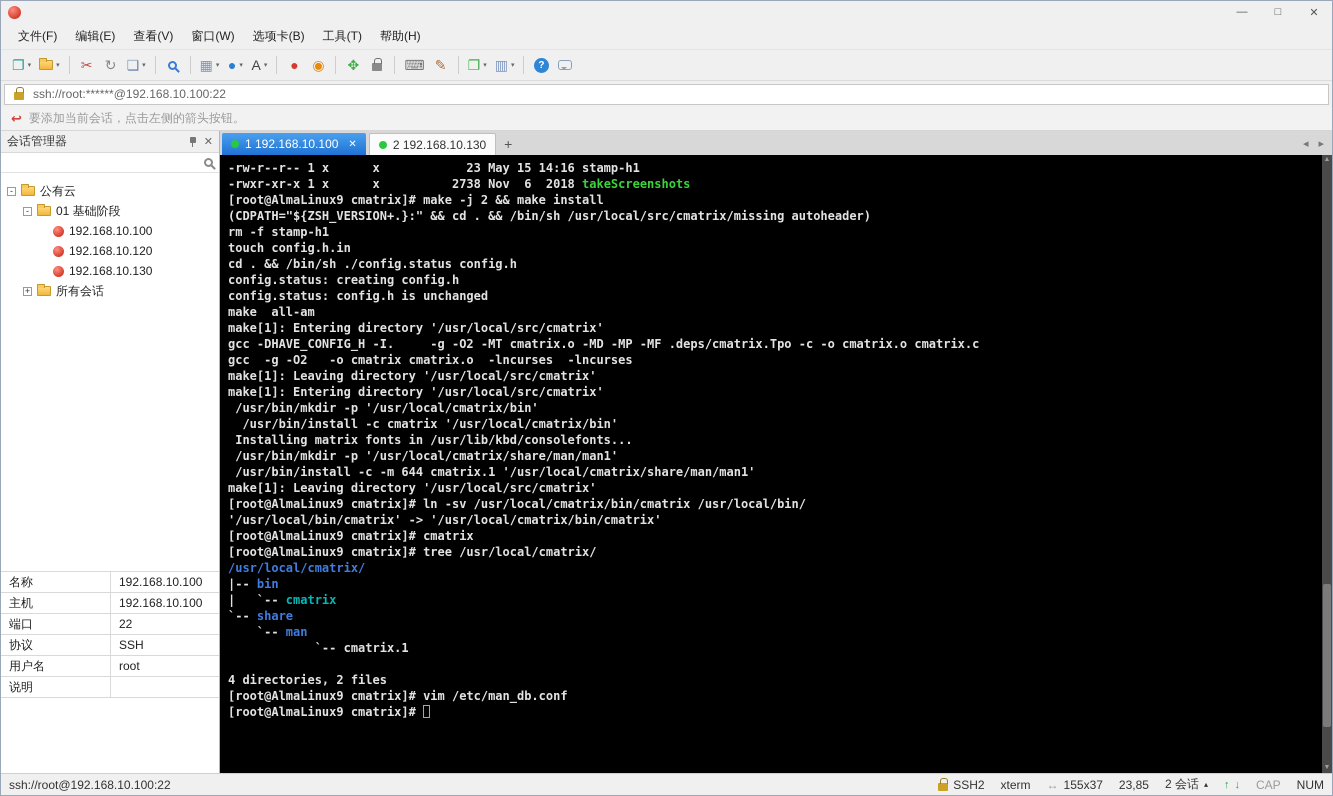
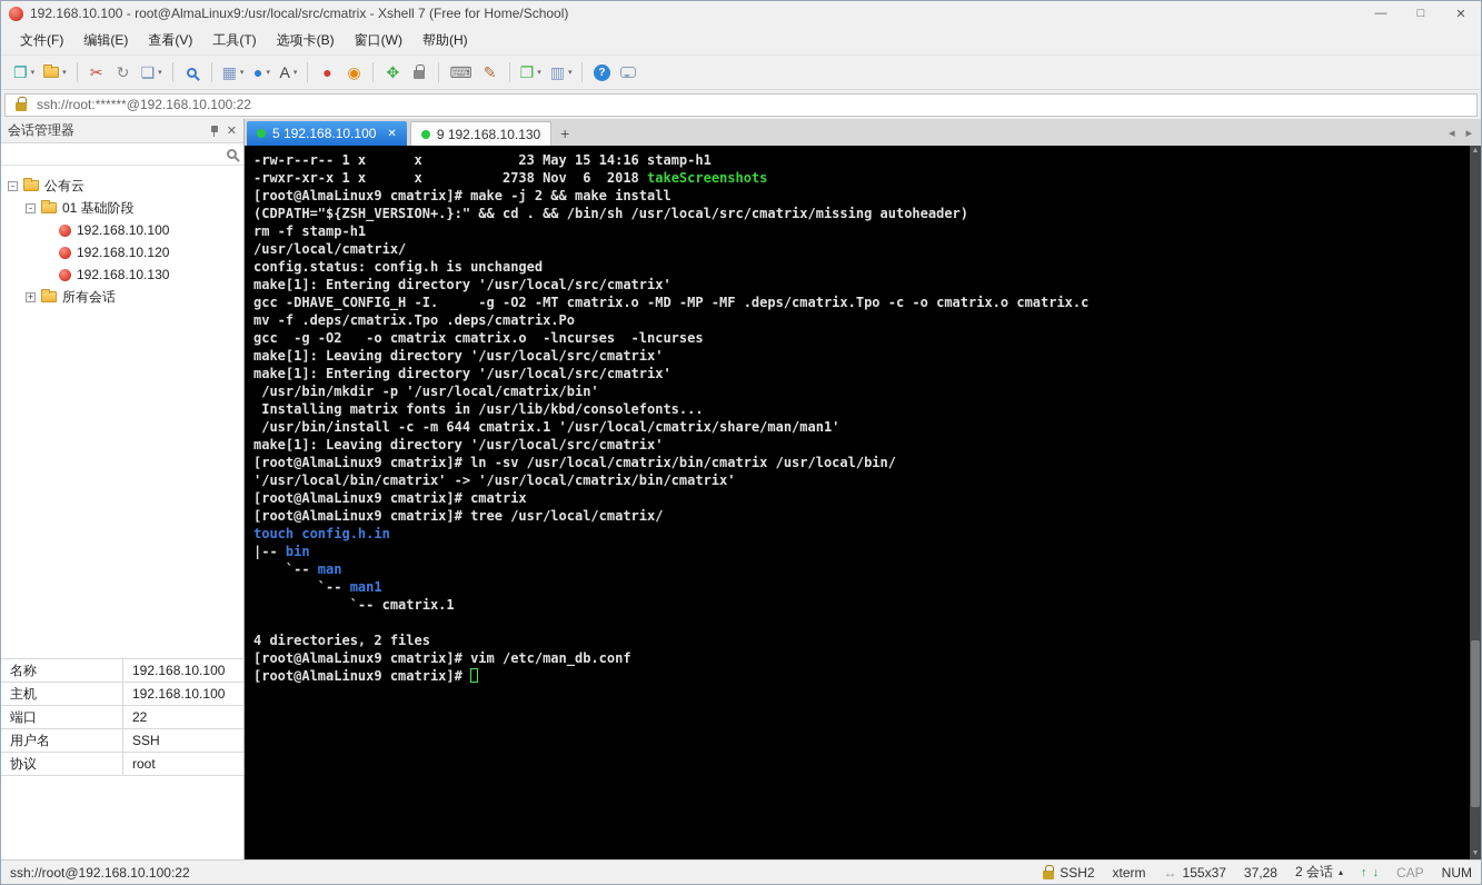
+ 192.168.10.100 - root@AlmaLinux9:/usr/local/src/cmatrix - Xshell 7 (Free for Home/School)
  —
  □
  ✕
  文件(F)
  编辑(E)
  查看(V)
- 窗口(W)
+ 工具(T)
  选项卡(B)
- 工具(T)
+ 窗口(W)
  帮助(H)
  ❐
  ✂
  ↻
  ❏
  ▦
  ●
  A
  ●
  ◉
  ✥
  ⌨
  ✎
  ❐
  ▥
  ?
  ssh://root:******@192.168.10.100:22
- ↩
- 要添加当前会话，点击左侧的箭头按钮。
  会话管理器
  ✕
  -
  公有云
  -
  01 基础阶段
  192.168.10.100
  192.168.10.120
  192.168.10.130
  +
  所有会话
  名称
  192.168.10.100
  主机
  192.168.10.100
  端口
  22
- 协议
+ 用户名
  SSH
- 用户名
+ 协议
  root
- 说明
- 1 192.168.10.100
+ 5 192.168.10.100
  ✕
- 2 192.168.10.130
+ 9 192.168.10.130
  +
  ◂
  ▸
  -rw-r--r-- 1 x x 23 May 15 14:16 stamp-h1
  -rwxr-xr-x 1 x x 2738 Nov 6 2018 takeScreenshots
  [root@AlmaLinux9 cmatrix]# make -j 2 && make install
  (CDPATH="${ZSH_VERSION+.}:" && cd . && /bin/sh /usr/local/src/cmatrix/missing autoheader)
  rm -f stamp-h1
- touch config.h.in
+ /usr/local/cmatrix/
- cd . && /bin/sh ./config.status config.h
- config.status: creating config.h
  config.status: config.h is unchanged
- make all-am
  make[1]: Entering directory '/usr/local/src/cmatrix'
  gcc -DHAVE_CONFIG_H -I. -g -O2 -MT cmatrix.o -MD -MP -MF .deps/cmatrix.Tpo -c -o cmatrix.o cmatrix.c
+ mv -f .deps/cmatrix.Tpo .deps/cmatrix.Po
  gcc -g -O2 -o cmatrix cmatrix.o -lncurses -lncurses
  make[1]: Leaving directory '/usr/local/src/cmatrix'
  make[1]: Entering directory '/usr/local/src/cmatrix'
  /usr/bin/mkdir -p '/usr/local/cmatrix/bin'
- /usr/bin/install -c cmatrix '/usr/local/cmatrix/bin'
  Installing matrix fonts in /usr/lib/kbd/consolefonts...
- /usr/bin/mkdir -p '/usr/local/cmatrix/share/man/man1'
  /usr/bin/install -c -m 644 cmatrix.1 '/usr/local/cmatrix/share/man/man1'
  make[1]: Leaving directory '/usr/local/src/cmatrix'
  [root@AlmaLinux9 cmatrix]# ln -sv /usr/local/cmatrix/bin/cmatrix /usr/local/bin/
  '/usr/local/bin/cmatrix' -> '/usr/local/cmatrix/bin/cmatrix'
  [root@AlmaLinux9 cmatrix]# cmatrix
  [root@AlmaLinux9 cmatrix]# tree /usr/local/cmatrix/
- /usr/local/cmatrix/
+ touch config.h.in
  |-- bin
- | `-- cmatrix
- `-- share
  `-- man
+ `-- man1
  `-- cmatrix.1
  4 directories, 2 files
  [root@AlmaLinux9 cmatrix]# vim /etc/man_db.conf
  [root@AlmaLinux9 cmatrix]#
  ssh://root@192.168.10.100:22
  SSH2
  xterm
  ↔
  155x37
- 23,85
+ 37,28
  2 会话
  ▴
  ↑
  ↓
  CAP
  NUM
